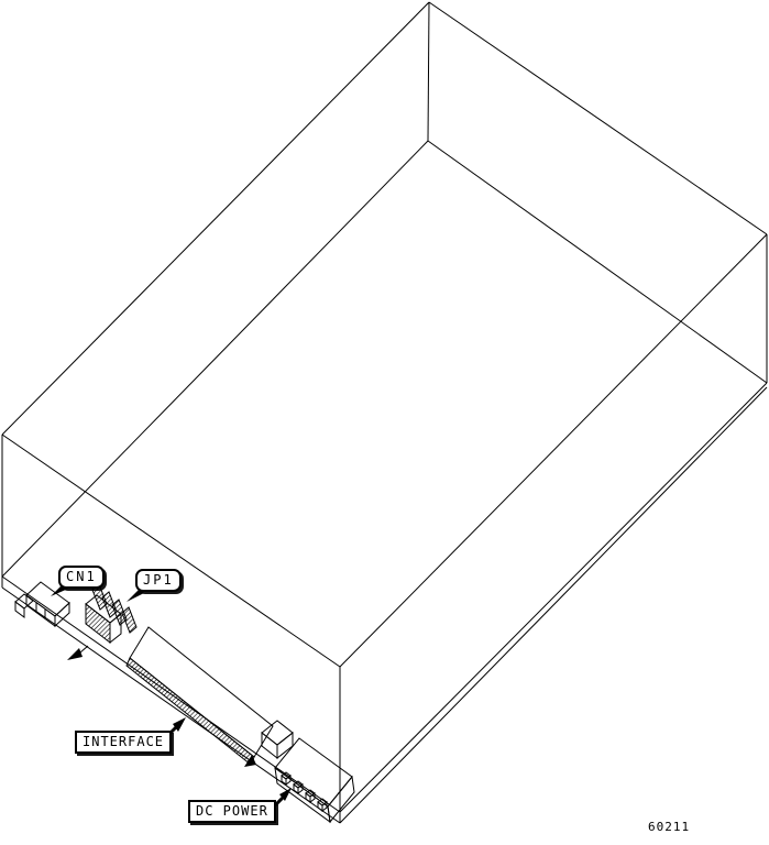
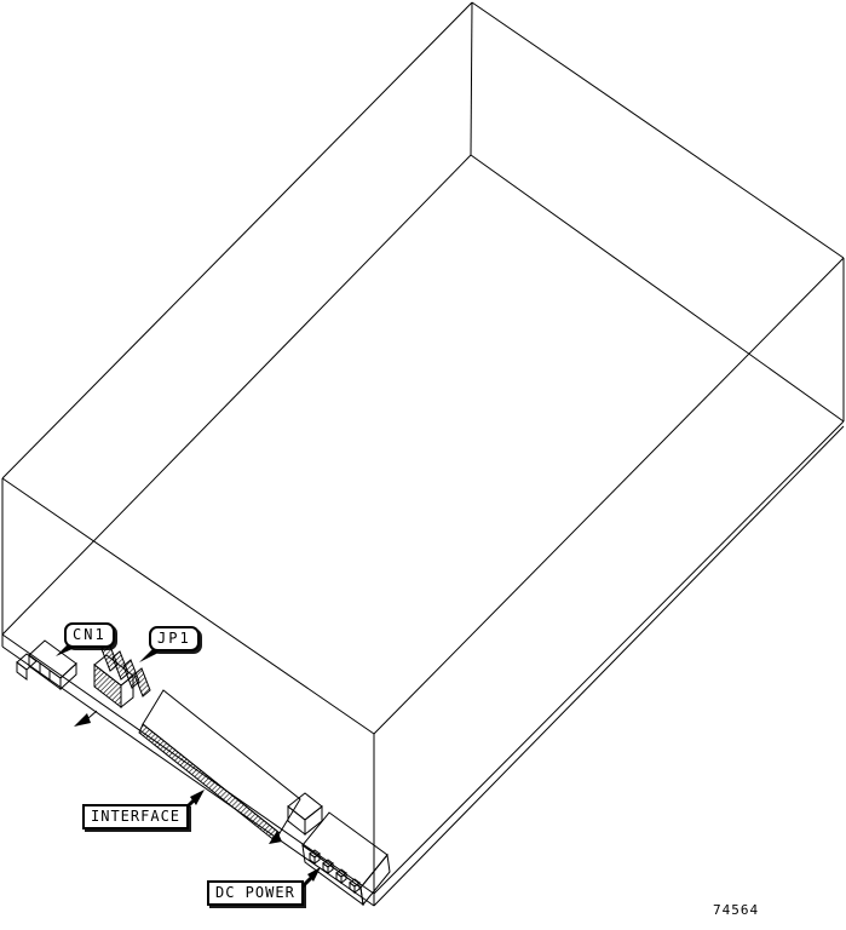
  CN1
  JP1
  INTERFACE
  DC POWER
- 60211
+ 74564
